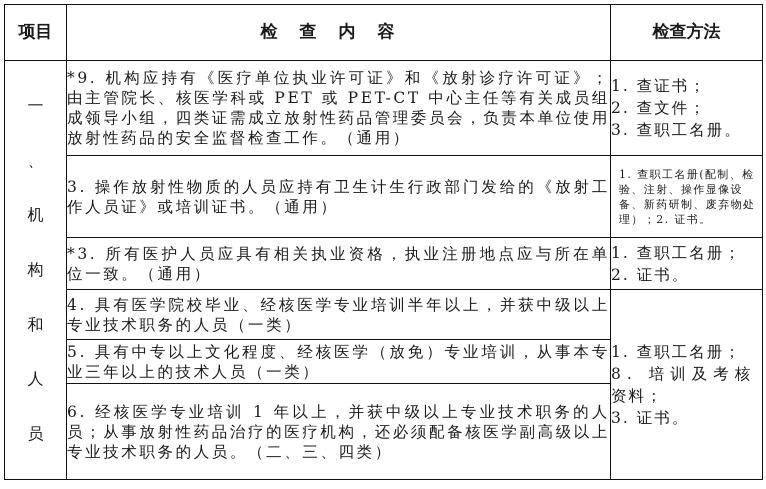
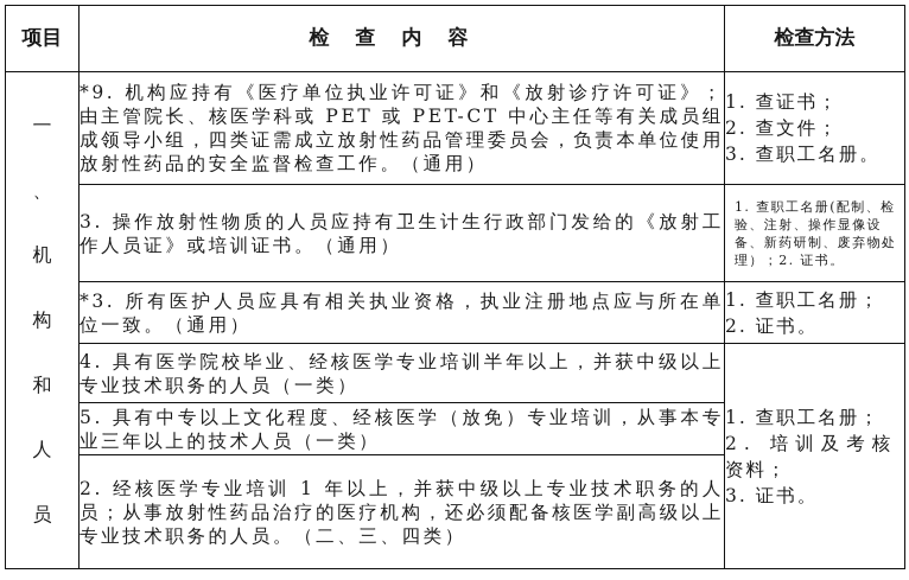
  项目	检查内容	检查方法
  一 、 机 构 和 人 员	*9. 机构应持有《医疗单位执业许可证》和《放射诊疗许可证》；由主管院长、核医学科或 PET 或 PET-CT 中心主任等有关成员组成领导小组，四类证需成立放射性药品管理委员会，负责本单位使用放射性药品的安全监督检查工作。（通用）	1. 查证书； 2. 查文件； 3. 查职工名册。
  3. 操作放射性物质的人员应持有卫生计生行政部门发给的《放射工作人员证》或培训证书。（通用）	1. 查职工名册(配制、检验、注射、操作显像设备、新药研制、废弃物处理）；2. 证书。
  *3. 所有医护人员应具有相关执业资格，执业注册地点应与所在单位一致。（通用）	1. 查职工名册； 2. 证书。
- 4. 具有医学院校毕业、经核医学专业培训半年以上，并获中级以上专业技术职务的人员（一类）	1. 查职工名册； 8. 培训及考核 资料； 3. 证书。
+ 4. 具有医学院校毕业、经核医学专业培训半年以上，并获中级以上专业技术职务的人员（一类）	1. 查职工名册； 2. 培训及考核 资料； 3. 证书。
  5. 具有中专以上文化程度、经核医学（放免）专业培训，从事本专业三年以上的技术人员（一类）
- 6. 经核医学专业培训 1 年以上，并获中级以上专业技术职务的人员；从事放射性药品治疗的医疗机构，还必须配备核医学副高级以上专业技术职务的人员。（二、三、四类）
+ 2. 经核医学专业培训 1 年以上，并获中级以上专业技术职务的人员；从事放射性药品治疗的医疗机构，还必须配备核医学副高级以上专业技术职务的人员。（二、三、四类）
